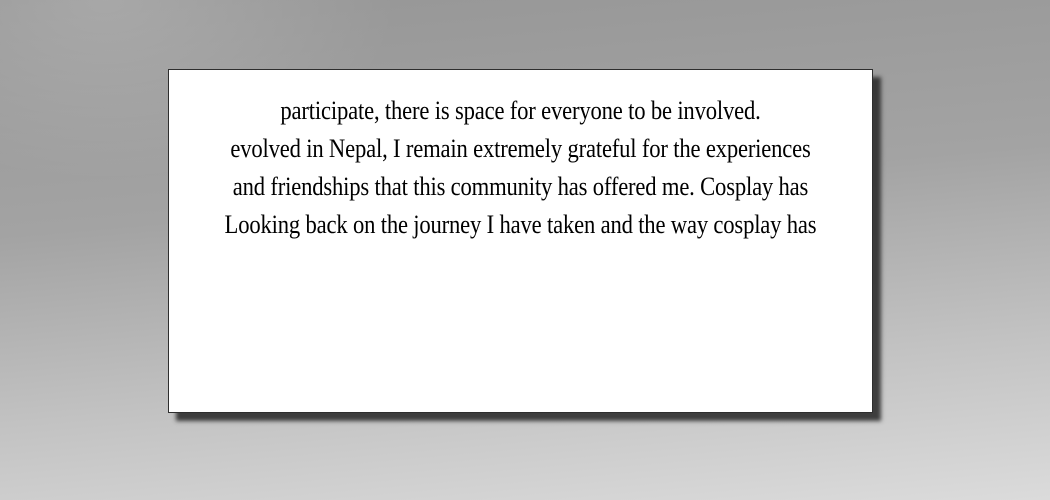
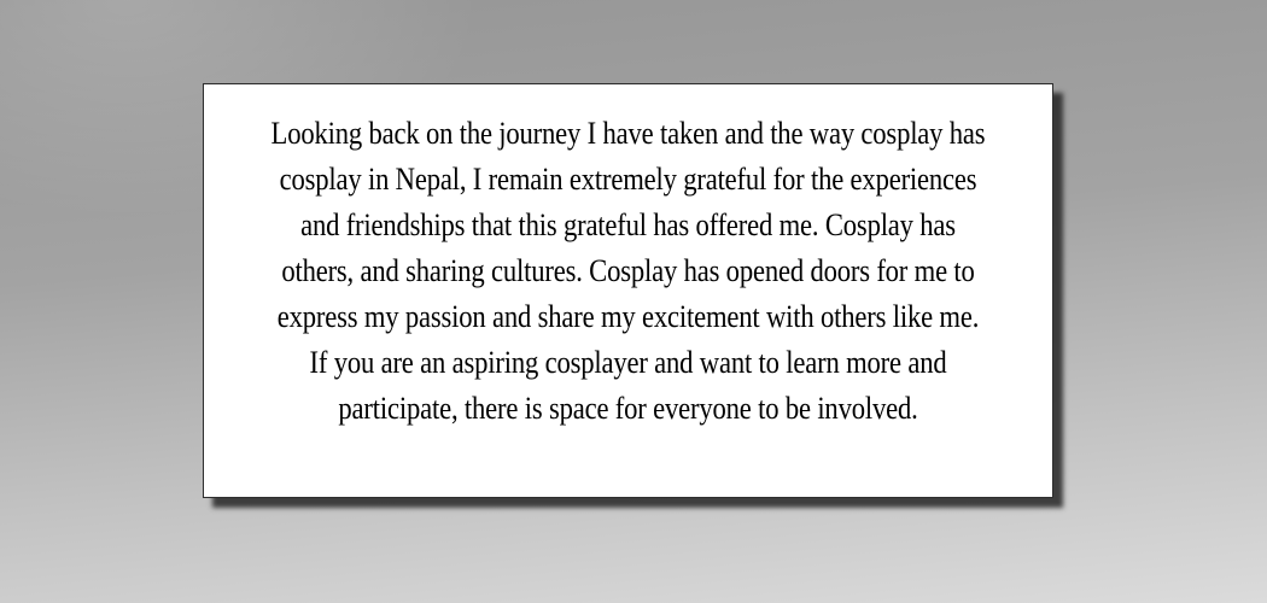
- participate, there is space for everyone to be involved.
+ Looking back on the journey I have taken and the way cosplay has
- evolved in Nepal, I remain extremely grateful for the experiences
+ cosplay in Nepal, I remain extremely grateful for the experiences
- and friendships that this community has offered me. Cosplay has
+ and friendships that this grateful has offered me. Cosplay has
+ others, and sharing cultures. Cosplay has opened doors for me to
+ express my passion and share my excitement with others like me.
+ If you are an aspiring cosplayer and want to learn more and
- Looking back on the journey I have taken and the way cosplay has
+ participate, there is space for everyone to be involved.
